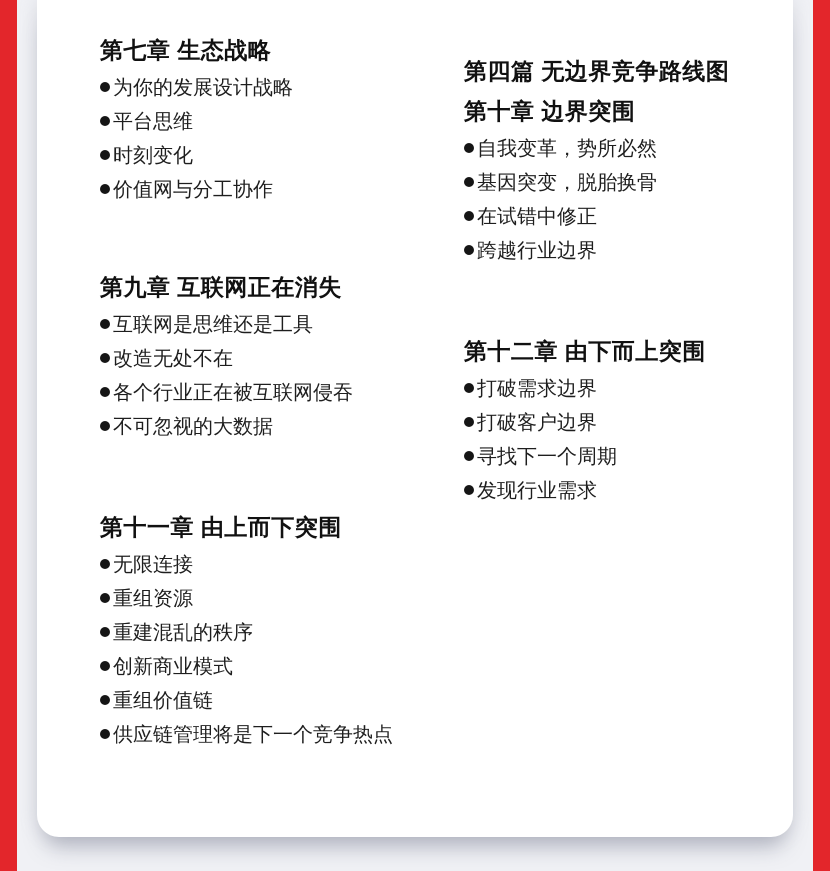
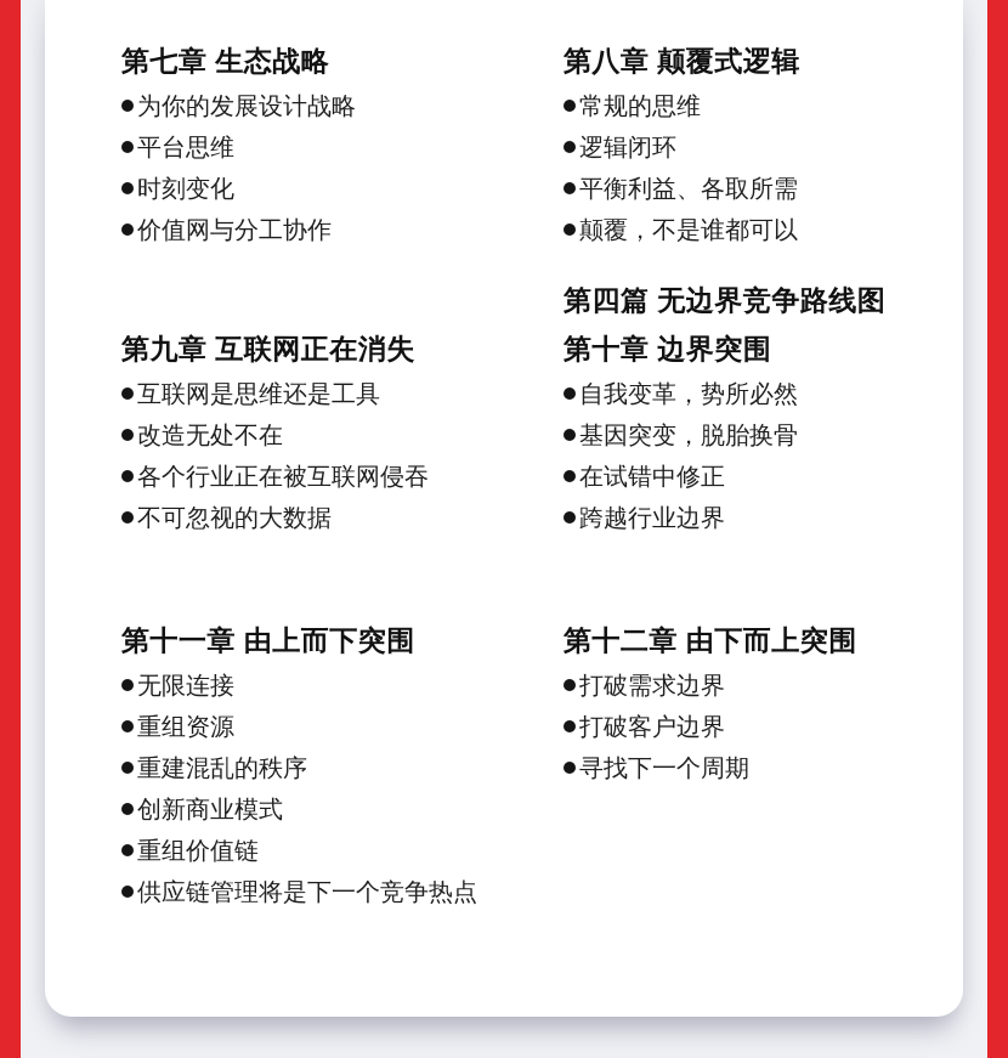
  第七章 生态战略
  为你的发展设计战略
  平台思维
  时刻变化
  价值网与分工协作
  第九章 互联网正在消失
  互联网是思维还是工具
  改造无处不在
  各个行业正在被互联网侵吞
  不可忽视的大数据
  第十一章 由上而下突围
  无限连接
  重组资源
  重建混乱的秩序
  创新商业模式
  重组价值链
  供应链管理将是下一个竞争热点
+ 第八章 颠覆式逻辑
+ 常规的思维
+ 逻辑闭环
+ 平衡利益、各取所需
+ 颠覆，不是谁都可以
  第四篇 无边界竞争路线图
  第十章 边界突围
  自我变革，势所必然
  基因突变，脱胎换骨
  在试错中修正
  跨越行业边界
  第十二章 由下而上突围
  打破需求边界
  打破客户边界
  寻找下一个周期
- 发现行业需求
